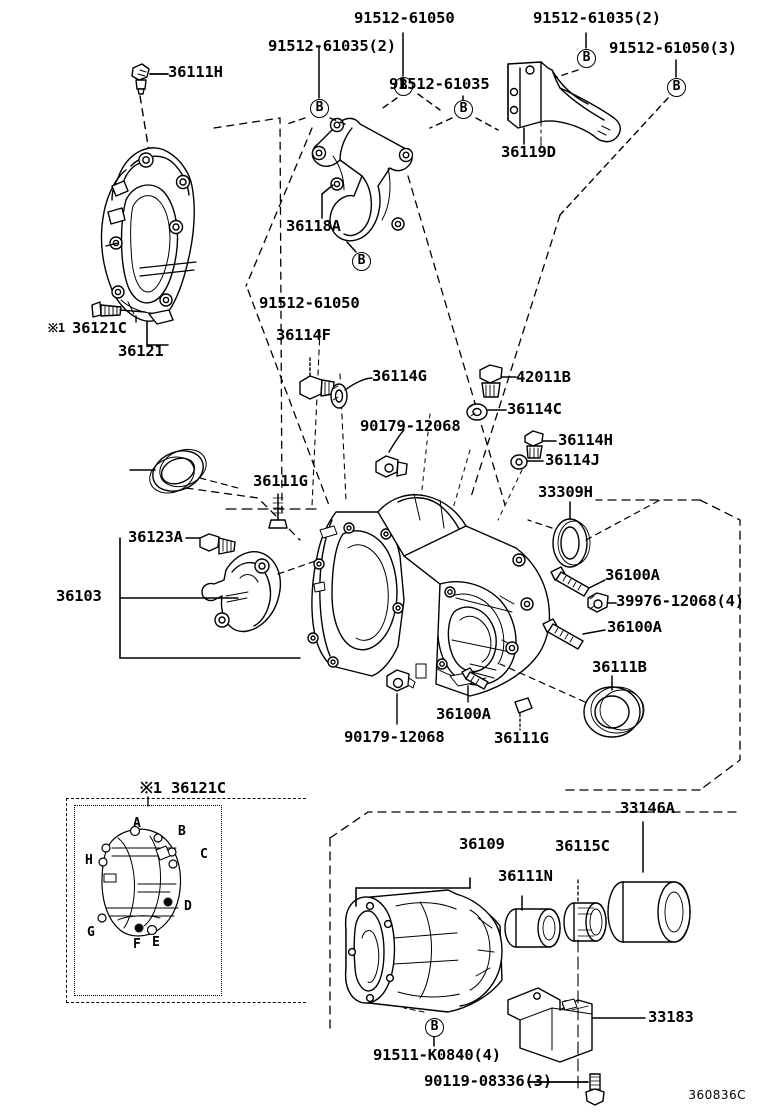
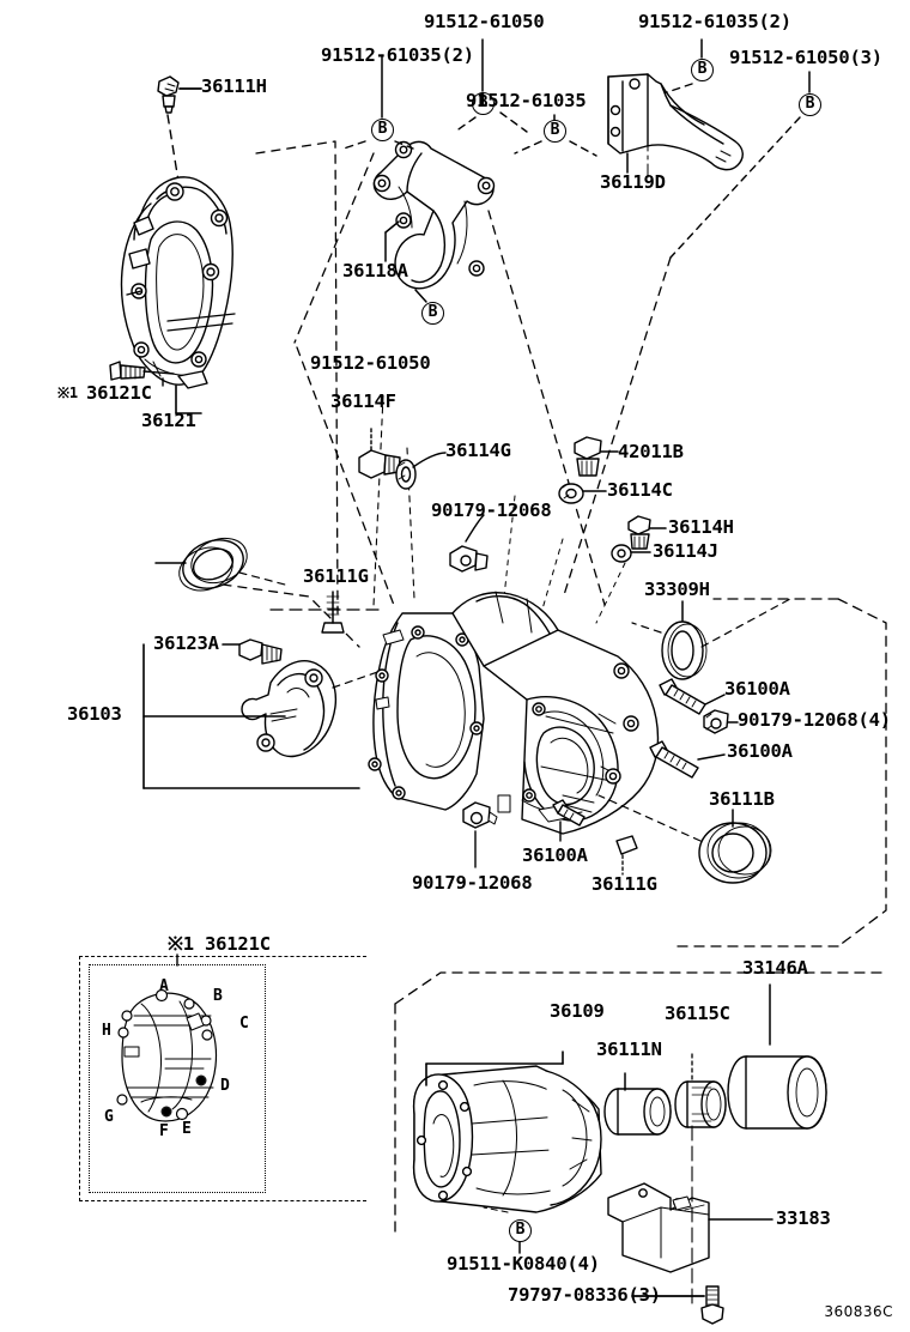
  36111H
  91512-61035(2)
  B
  91512-61050
  B
  91512-61035
  B
  91512-61035(2)
  B
  91512-61050(3)
  B
  36119D
  36118A
  B
  91512-61050
  36121C
  ※1
  36121
  36114F
  36114G
  42011B
  36114C
  36114H
  36114J
  90179-12068
  36111G
  33309H
  36123A
  36103
  36100A
- 39976-12068(4)
+ 90179-12068(4)
  36100A
  36111B
  90179-12068
  36100A
  36111G
  ※1 36121C
  A
  B
  C
  D
  E
  F
  G
  H
  33146A
  36109
  36115C
  36111N
  33183
  B
  91511-K0840(4)
- 90119-08336(3)
+ 79797-08336(3)
  360836C
